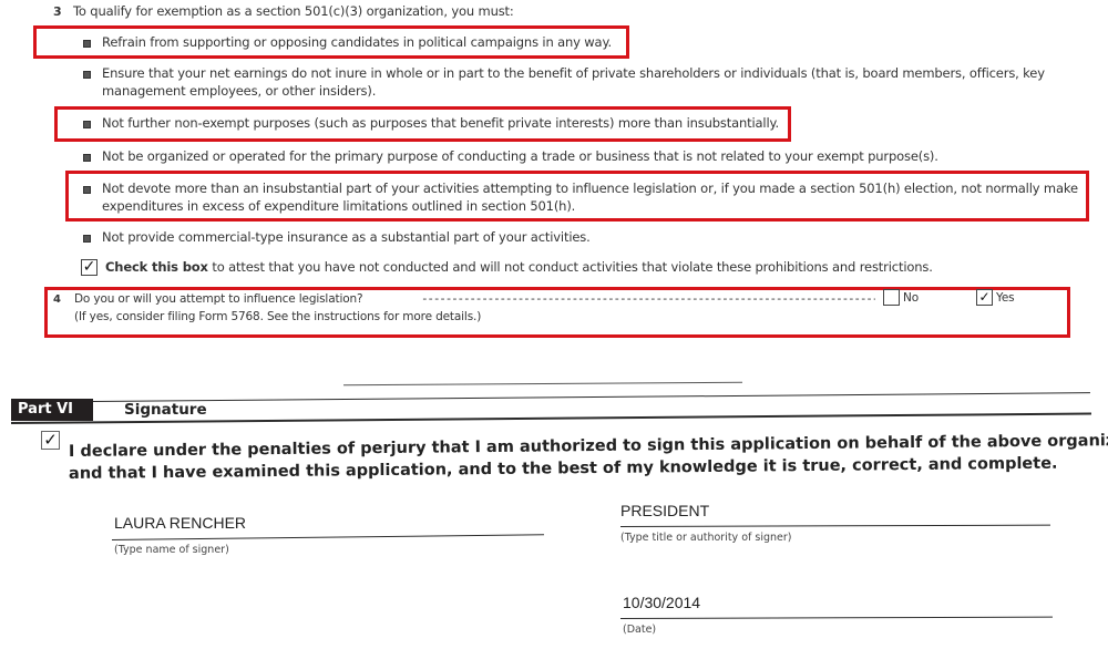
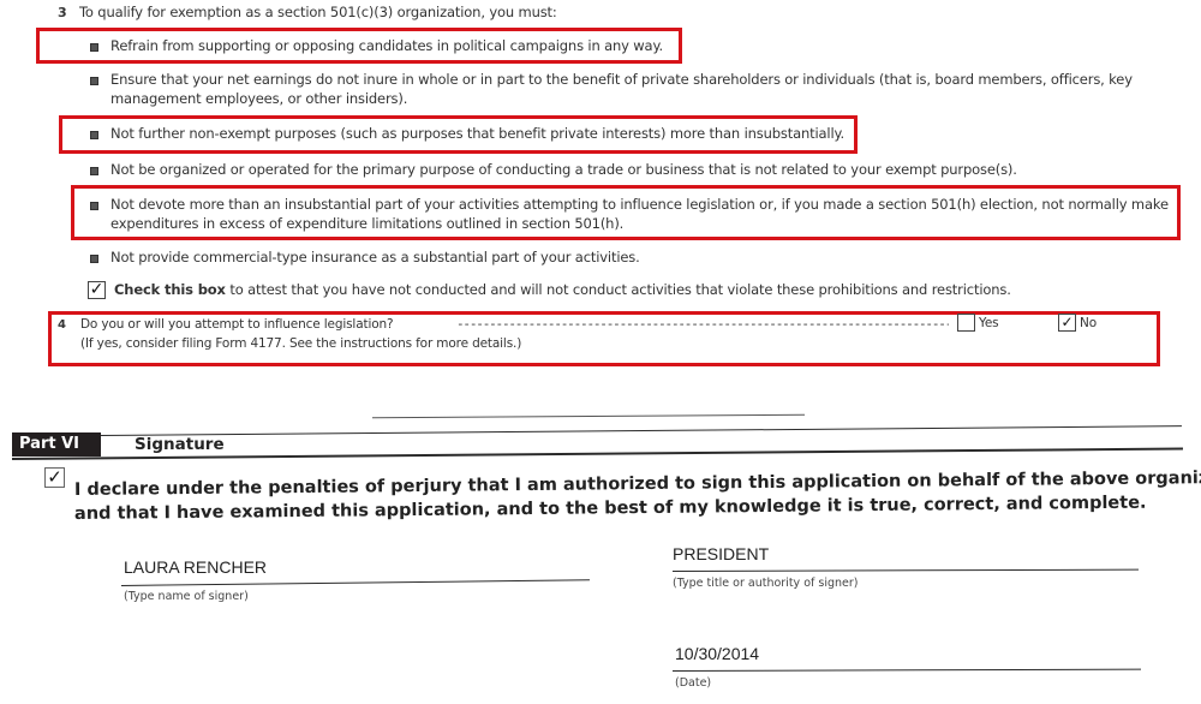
  3
  To qualify for exemption as a section 501(c)(3) organization, you must:
  Refrain from supporting or opposing candidates in political campaigns in any way.
  Ensure that your net earnings do not inure in whole or in part to the benefit of private shareholders or individuals (that is, board members, officers, key
  management employees, or other insiders).
  Not further non-exempt purposes (such as purposes that benefit private interests) more than insubstantially.
  Not be organized or operated for the primary purpose of conducting a trade or business that is not related to your exempt purpose(s).
  Not devote more than an insubstantial part of your activities attempting to influence legislation or, if you made a section 501(h) election, not normally make
  expenditures in excess of expenditure limitations outlined in section 501(h).
  Not provide commercial-type insurance as a substantial part of your activities.
  ✓
  Check this box to attest that you have not conducted and will not conduct activities that violate these prohibitions and restrictions.
  4
  Do you or will you attempt to influence legislation?
- (If yes, consider filing Form 5768. See the instructions for more details.)
+ (If yes, consider filing Form 4177. See the instructions for more details.)
  ----------------------------------------------------------------------------
- No
+ Yes
  ✓
- Yes
+ No
  Part VI
  Signature
  ✓
  I declare under the penalties of perjury that I am authorized to sign this application on behalf of the above organi
  and that I have examined this application, and to the best of my knowledge it is true, correct, and complete.
  LAURA RENCHER
  (Type name of signer)
  PRESIDENT
  (Type title or authority of signer)
  10/30/2014
  (Date)
